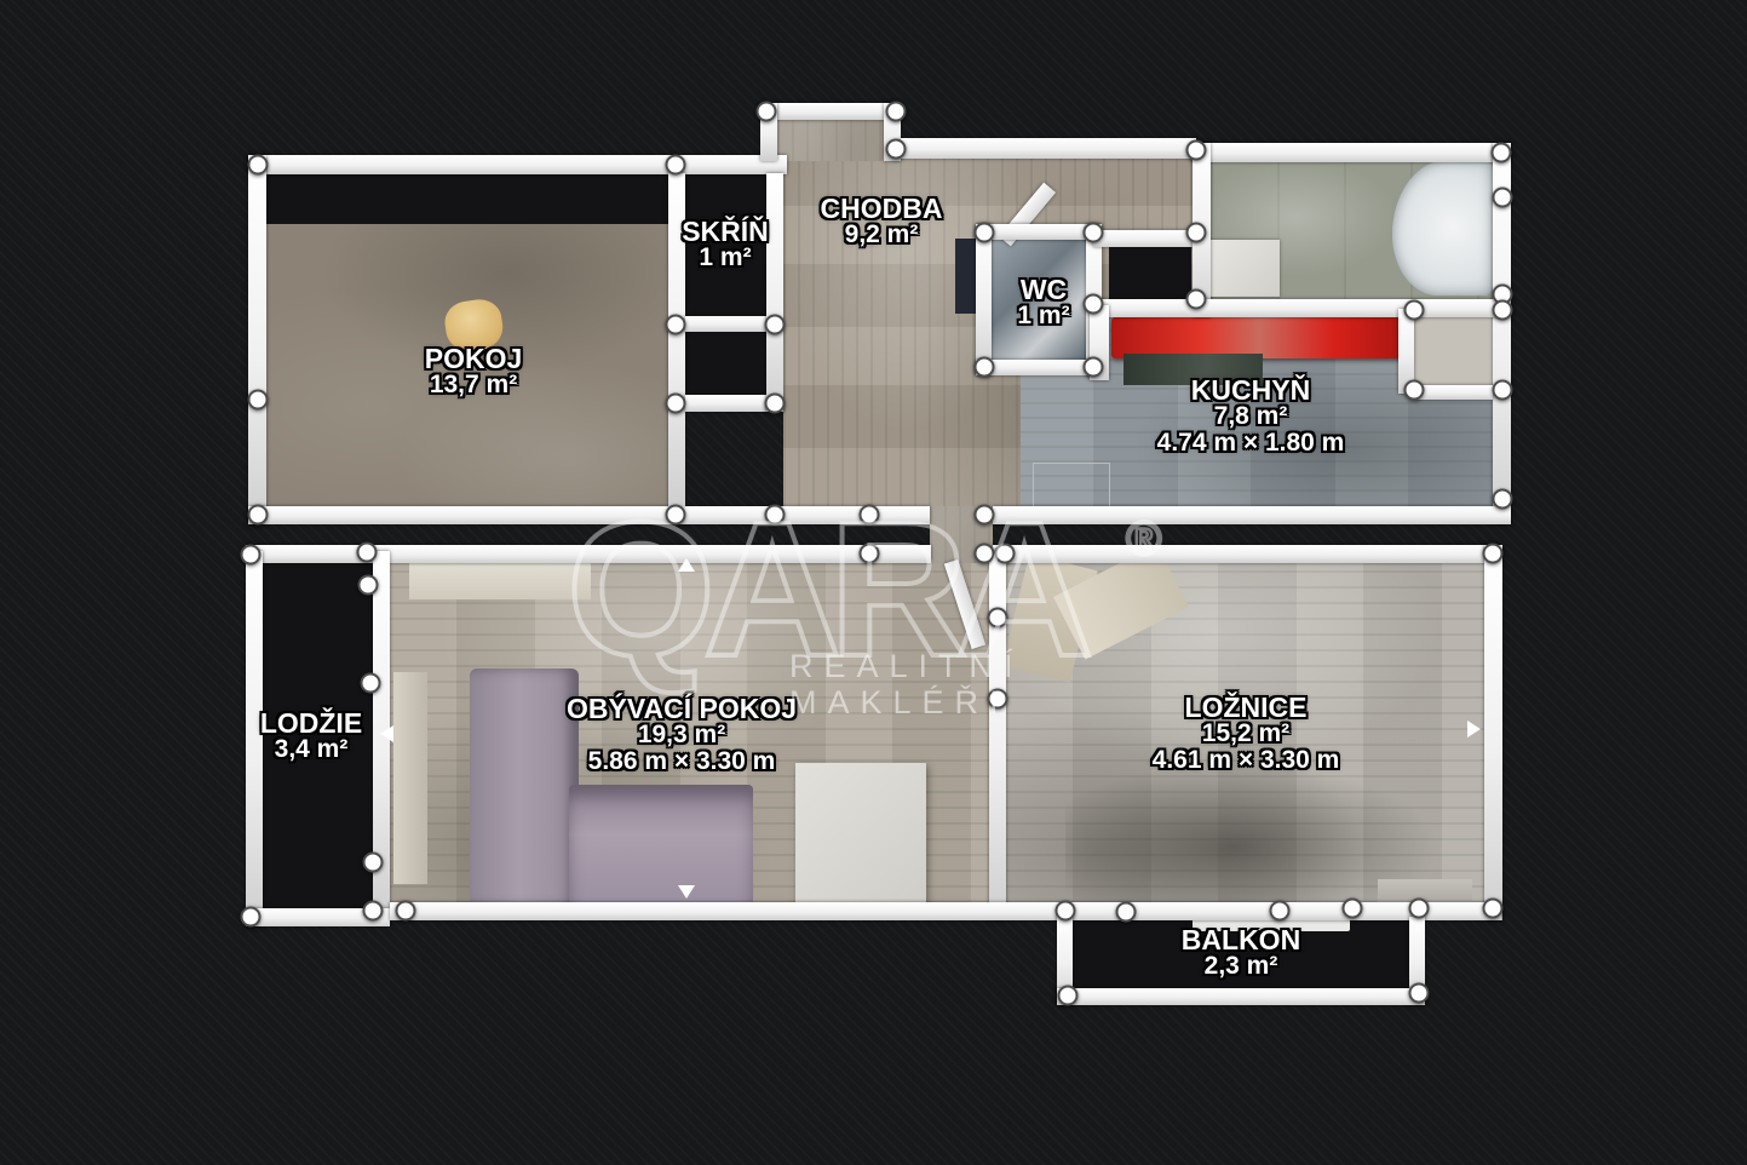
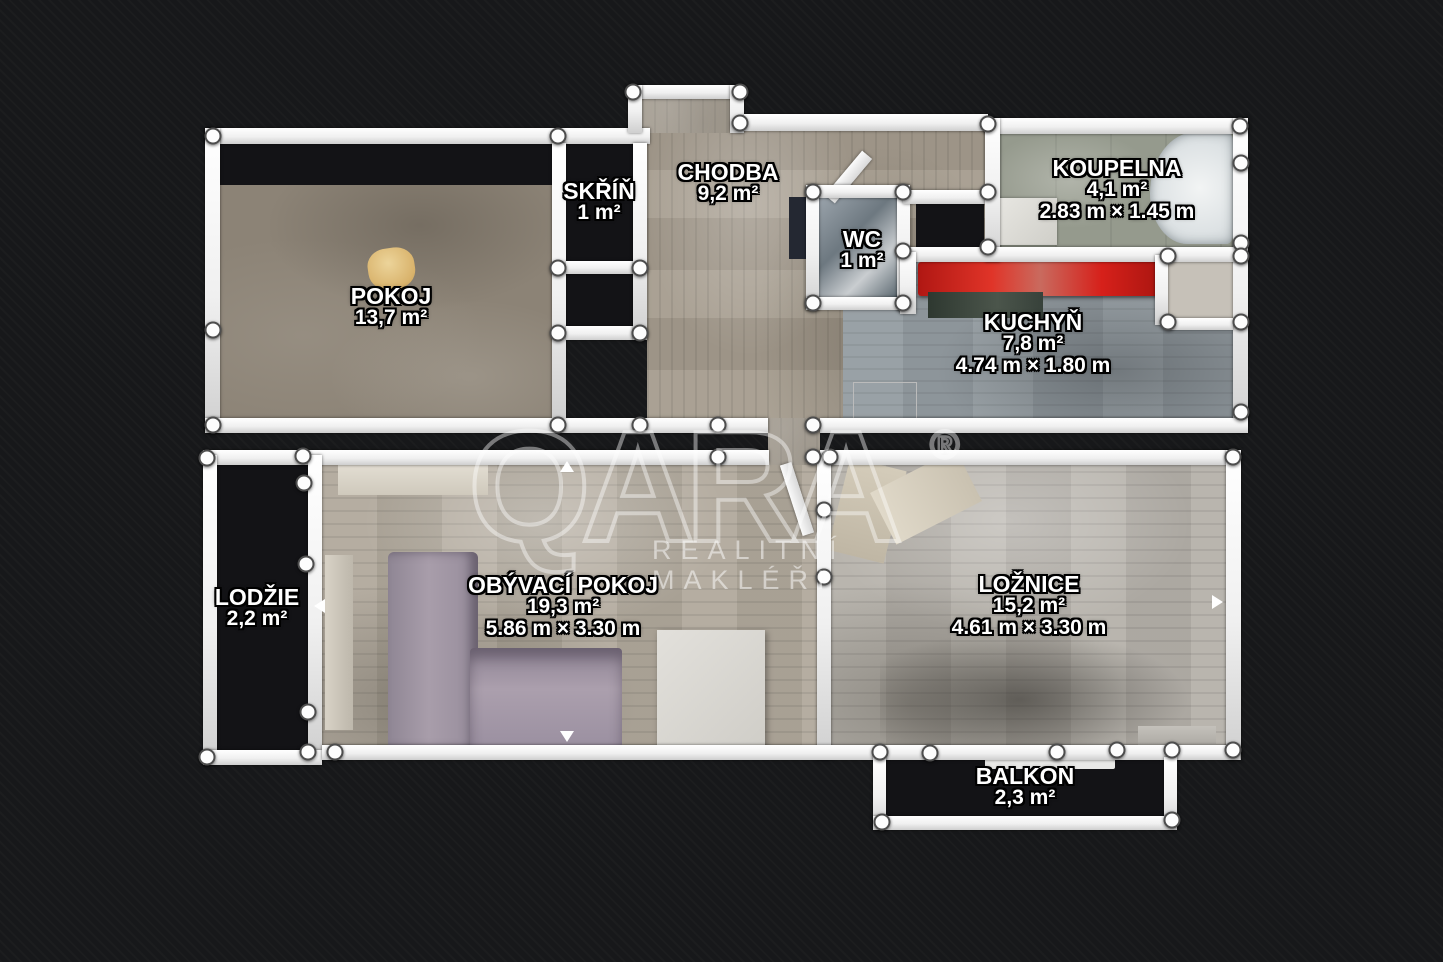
  POKOJ
  13,7 m²
  SKŘÍŇ
  1 m²
  CHODBA
  9,2 m²
  WC
  1 m²
+ KOUPELNA
+ 4,1 m²
+ 2.83 m × 1.45 m
  KUCHYŇ
  7,8 m²
  4.74 m × 1.80 m
  LODŽIE
- 3,4 m²
+ 2,2 m²
  OBÝVACÍ POKOJ
  19,3 m²
  5.86 m × 3.30 m
  LOŽNICE
  15,2 m²
  4.61 m × 3.30 m
  BALKON
  2,3 m²
  QARA
  ®
  REALITNÍ MAKLÉŘI
